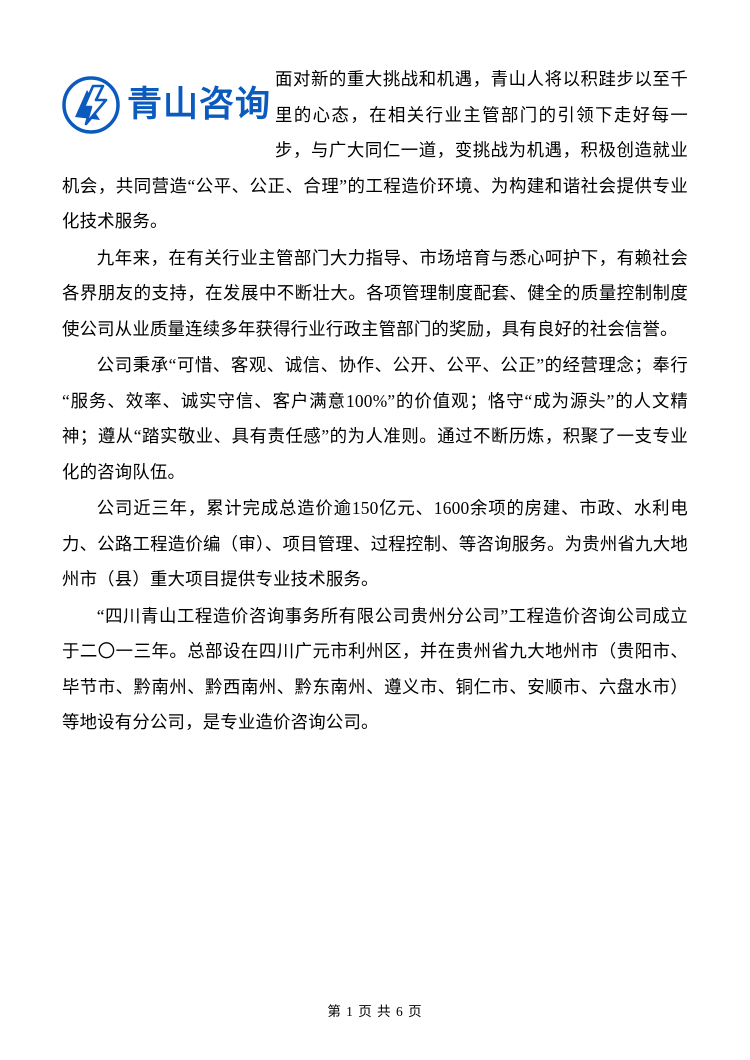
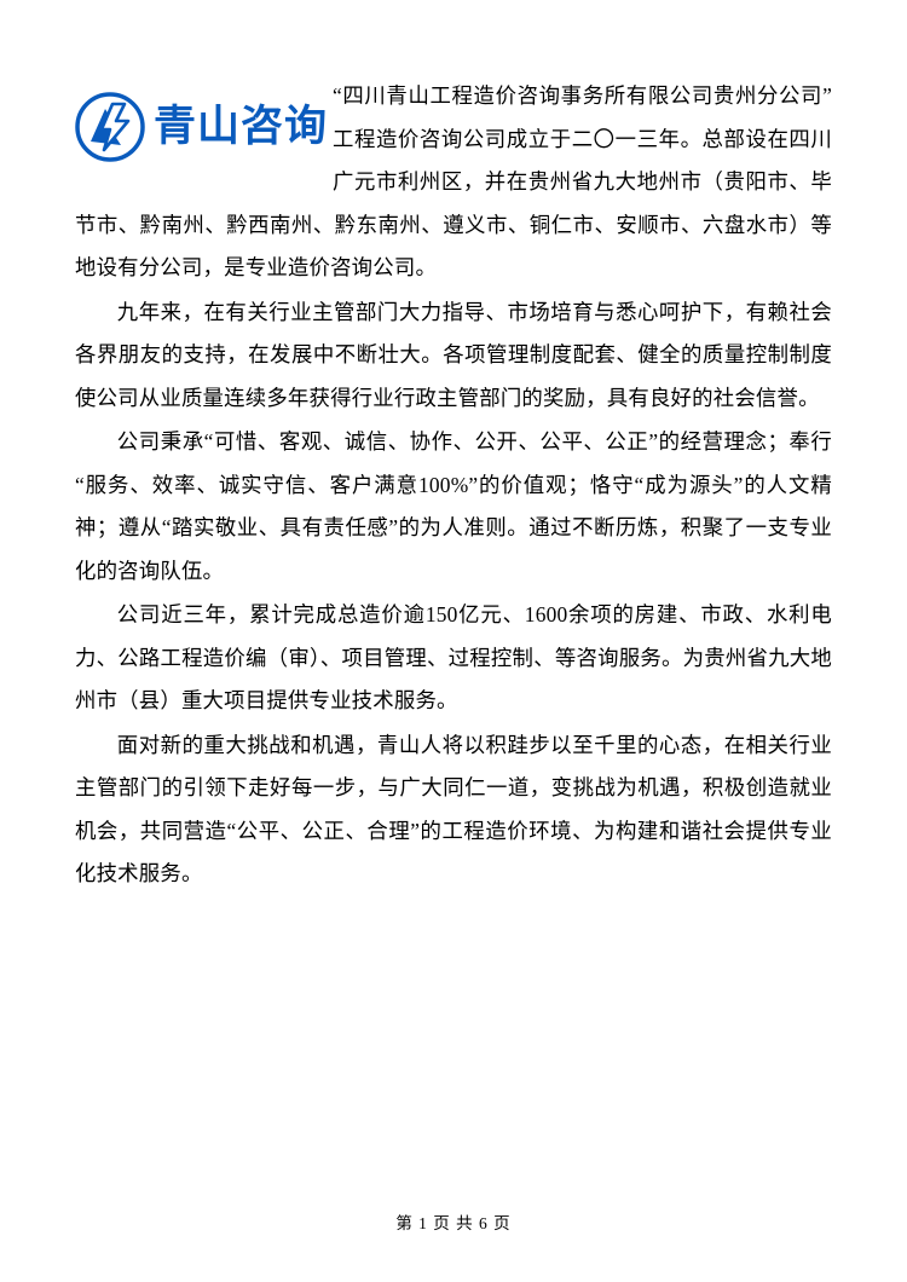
  青山咨询
- 面对新的重大挑战和机遇，青山人将以积跬步以至千里的心态，在相关行业主管部门的引领下走好每一步，与广大同仁一道，变挑战为机遇，积极创造就业机会，共同营造“公平、公正、合理”的工程造价环境、为构建和谐社会提供专业化技术服务。
+ “四川青山工程造价咨询事务所有限公司贵州分公司”工程造价咨询公司成立于二〇一三年。总部设在四川广元市利州区，并在贵州省九大地州市（贵阳市、毕节市、黔南州、黔西南州、黔东南州、遵义市、铜仁市、安顺市、六盘水市）等地设有分公司，是专业造价咨询公司。
  九年来，在有关行业主管部门大力指导、市场培育与悉心呵护下，有赖社会各界朋友的支持，在发展中不断壮大。各项管理制度配套、健全的质量控制制度使公司从业质量连续多年获得行业行政主管部门的奖励，具有良好的社会信誉。
  公司秉承“可惜、客观、诚信、协作、公开、公平、公正”的经营理念；奉行“服务、效率、诚实守信、客户满意100%”的价值观；恪守“成为源头”的人文精神；遵从“踏实敬业、具有责任感”的为人准则。通过不断历炼，积聚了一支专业化的咨询队伍。
  公司近三年，累计完成总造价逾150亿元、1600余项的房建、市政、水利电力、公路工程造价编（审）、项目管理、过程控制、等咨询服务。为贵州省九大地州市（县）重大项目提供专业技术服务。
- “四川青山工程造价咨询事务所有限公司贵州分公司”工程造价咨询公司成立于二〇一三年。总部设在四川广元市利州区，并在贵州省九大地州市（贵阳市、毕节市、黔南州、黔西南州、黔东南州、遵义市、铜仁市、安顺市、六盘水市）等地设有分公司，是专业造价咨询公司。
+ 面对新的重大挑战和机遇，青山人将以积跬步以至千里的心态，在相关行业主管部门的引领下走好每一步，与广大同仁一道，变挑战为机遇，积极创造就业机会，共同营造“公平、公正、合理”的工程造价环境、为构建和谐社会提供专业化技术服务。
  第 1 页 共 6 页
